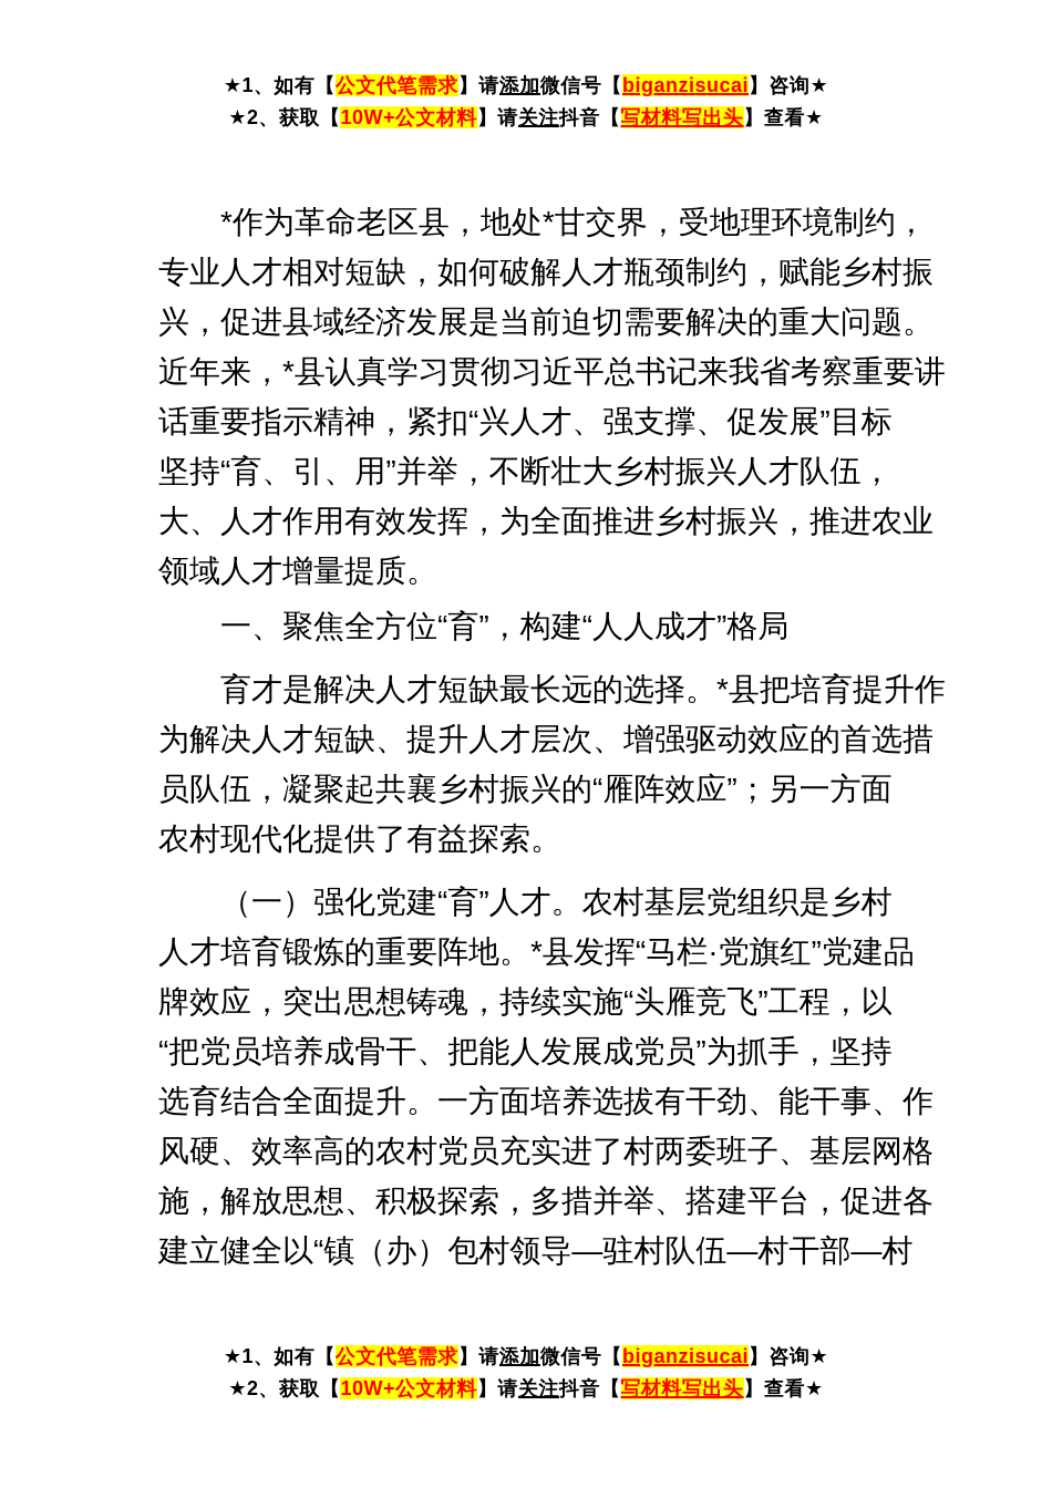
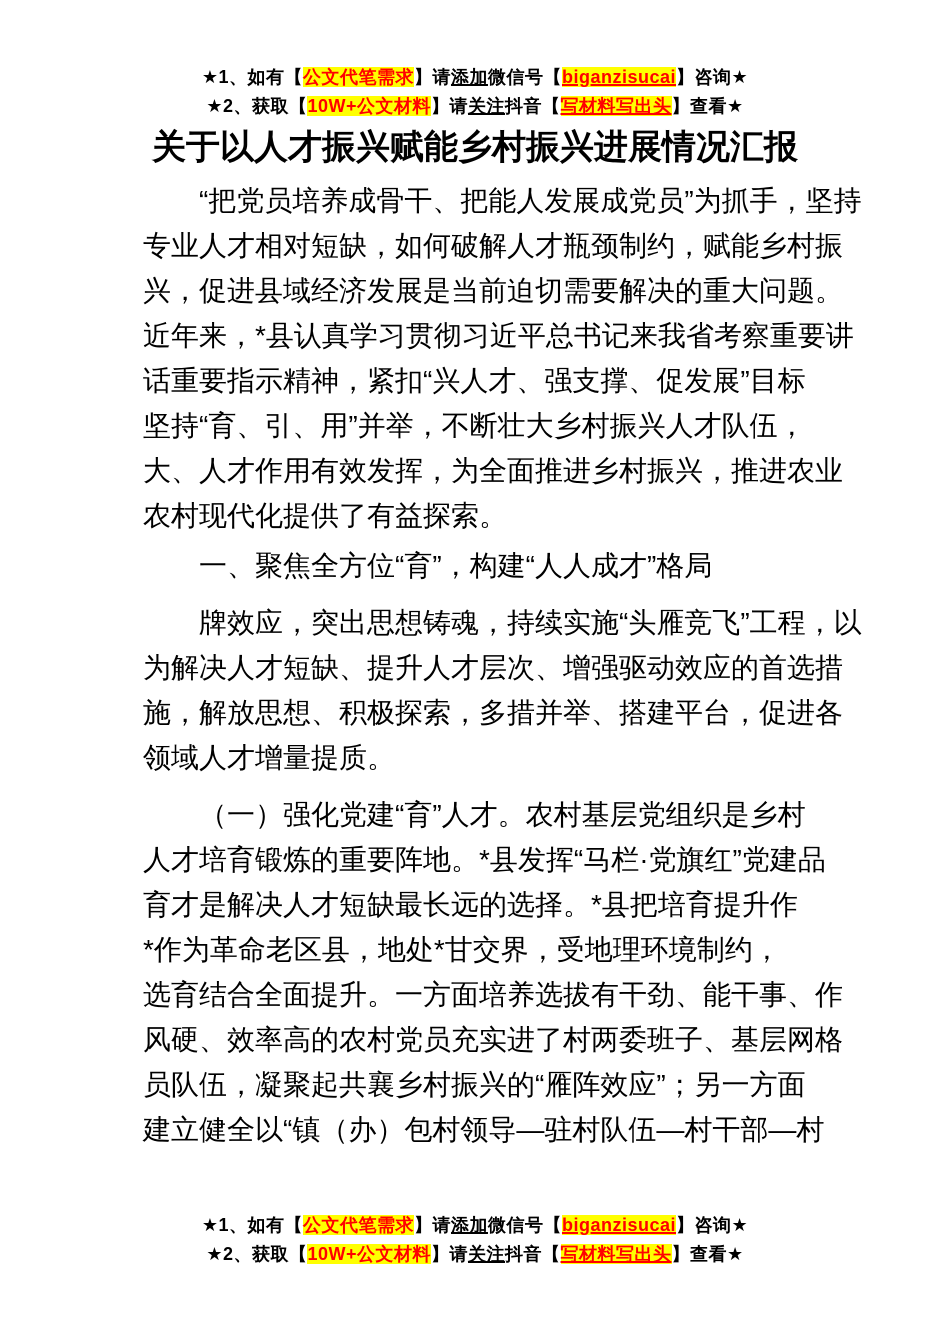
  ★1、如有【公文代笔需求】请添加微信号【biganzisucai】咨询★
  ★2、获取【10W+公文材料】请关注抖音【写材料写出头】查看★
+ 关于以人才振兴赋能乡村振兴进展情况汇报
- *作为革命老区县，地处*甘交界，受地理环境制约，
+ “把党员培养成骨干、把能人发展成党员”为抓手，坚持
  专业人才相对短缺，如何破解人才瓶颈制约，赋能乡村振
  兴，促进县域经济发展是当前迫切需要解决的重大问题。
  近年来，*县认真学习贯彻习近平总书记来我省考察重要讲
  话重要指示精神，紧扣“兴人才、强支撑、促发展”目标
  坚持“育、引、用”并举，不断壮大乡村振兴人才队伍，
  大、人才作用有效发挥，为全面推进乡村振兴，推进农业
- 领域人才增量提质。
+ 农村现代化提供了有益探索。
  一、聚焦全方位“育”，构建“人人成才”格局
- 育才是解决人才短缺最长远的选择。*县把培育提升作
+ 牌效应，突出思想铸魂，持续实施“头雁竞飞”工程，以
  为解决人才短缺、提升人才层次、增强驱动效应的首选措
- 员队伍，凝聚起共襄乡村振兴的“雁阵效应”；另一方面
+ 施，解放思想、积极探索，多措并举、搭建平台，促进各
- 农村现代化提供了有益探索。
+ 领域人才增量提质。
  （一）强化党建“育”人才。农村基层党组织是乡村
  人才培育锻炼的重要阵地。*县发挥“马栏·党旗红”党建品
- 牌效应，突出思想铸魂，持续实施“头雁竞飞”工程，以
+ 育才是解决人才短缺最长远的选择。*县把培育提升作
- “把党员培养成骨干、把能人发展成党员”为抓手，坚持
+ *作为革命老区县，地处*甘交界，受地理环境制约，
  选育结合全面提升。一方面培养选拔有干劲、能干事、作
  风硬、效率高的农村党员充实进了村两委班子、基层网格
- 施，解放思想、积极探索，多措并举、搭建平台，促进各
+ 员队伍，凝聚起共襄乡村振兴的“雁阵效应”；另一方面
  建立健全以“镇（办）包村领导—驻村队伍—村干部—村
  ★1、如有【公文代笔需求】请添加微信号【biganzisucai】咨询★
  ★2、获取【10W+公文材料】请关注抖音【写材料写出头】查看★
